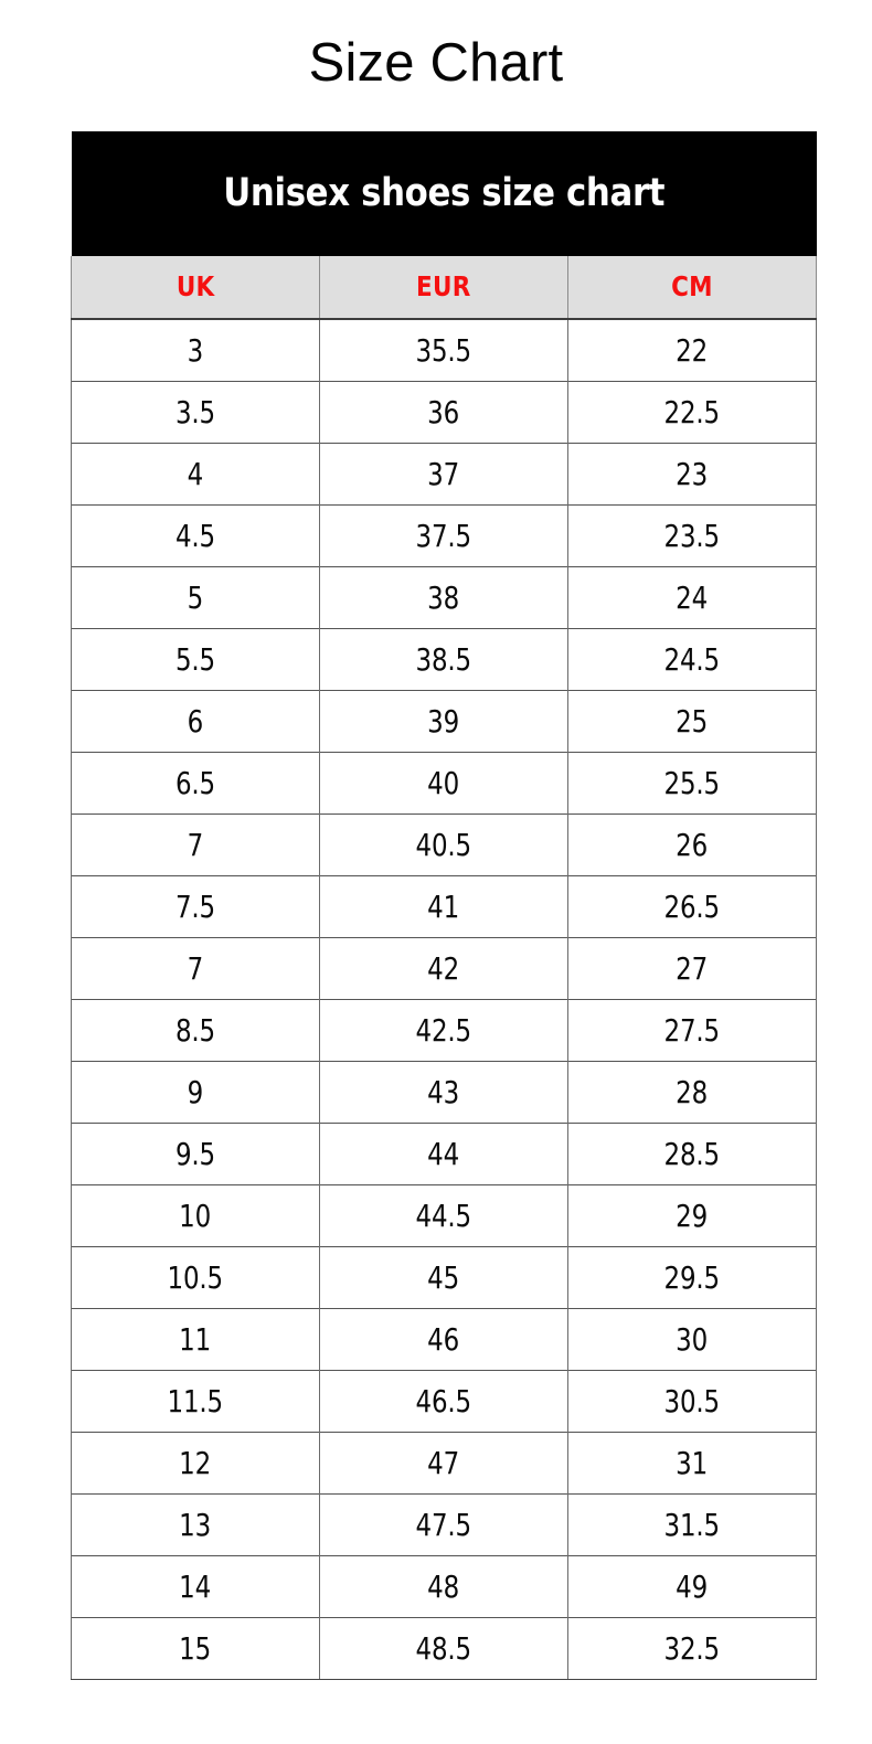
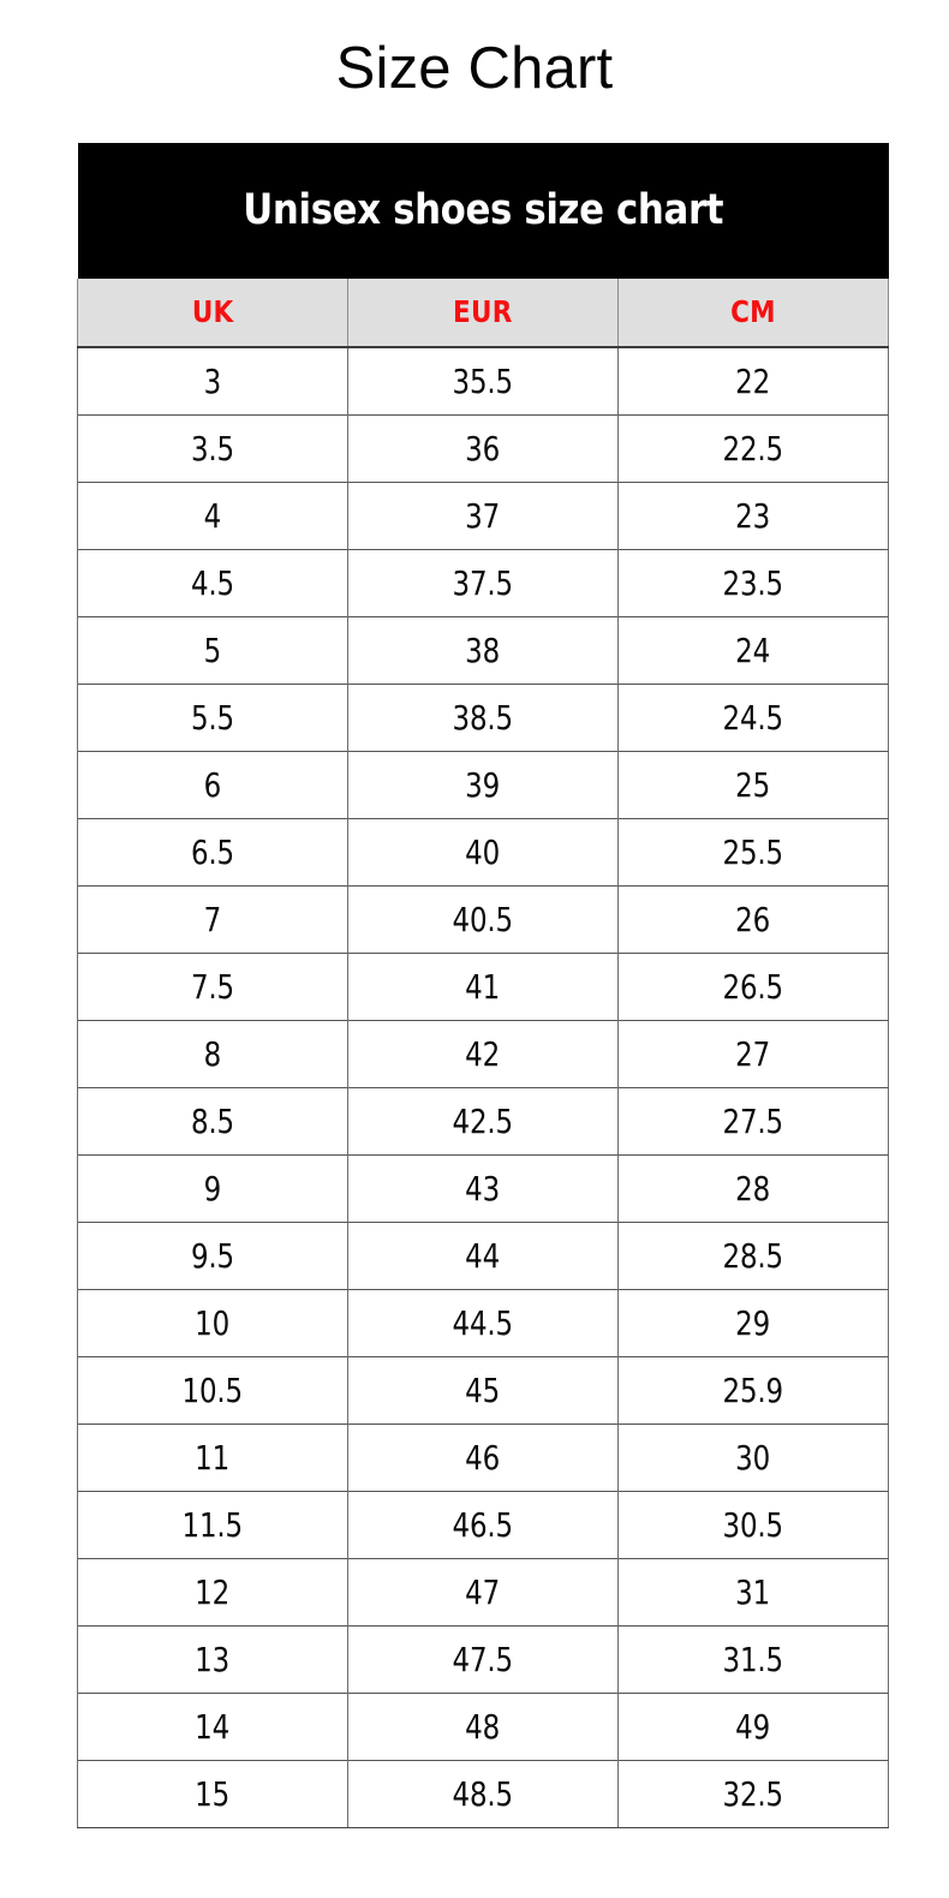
  Size Chart
  Unisex shoes size chart
  UK	EUR	CM
  3	35.5	22
  3.5	36	22.5
  4	37	23
  4.5	37.5	23.5
  5	38	24
  5.5	38.5	24.5
  6	39	25
  6.5	40	25.5
  7	40.5	26
  7.5	41	26.5
- 7	42	27
+ 8	42	27
  8.5	42.5	27.5
  9	43	28
  9.5	44	28.5
  10	44.5	29
- 10.5	45	29.5
+ 10.5	45	25.9
  11	46	30
  11.5	46.5	30.5
  12	47	31
  13	47.5	31.5
  14	48	49
  15	48.5	32.5
